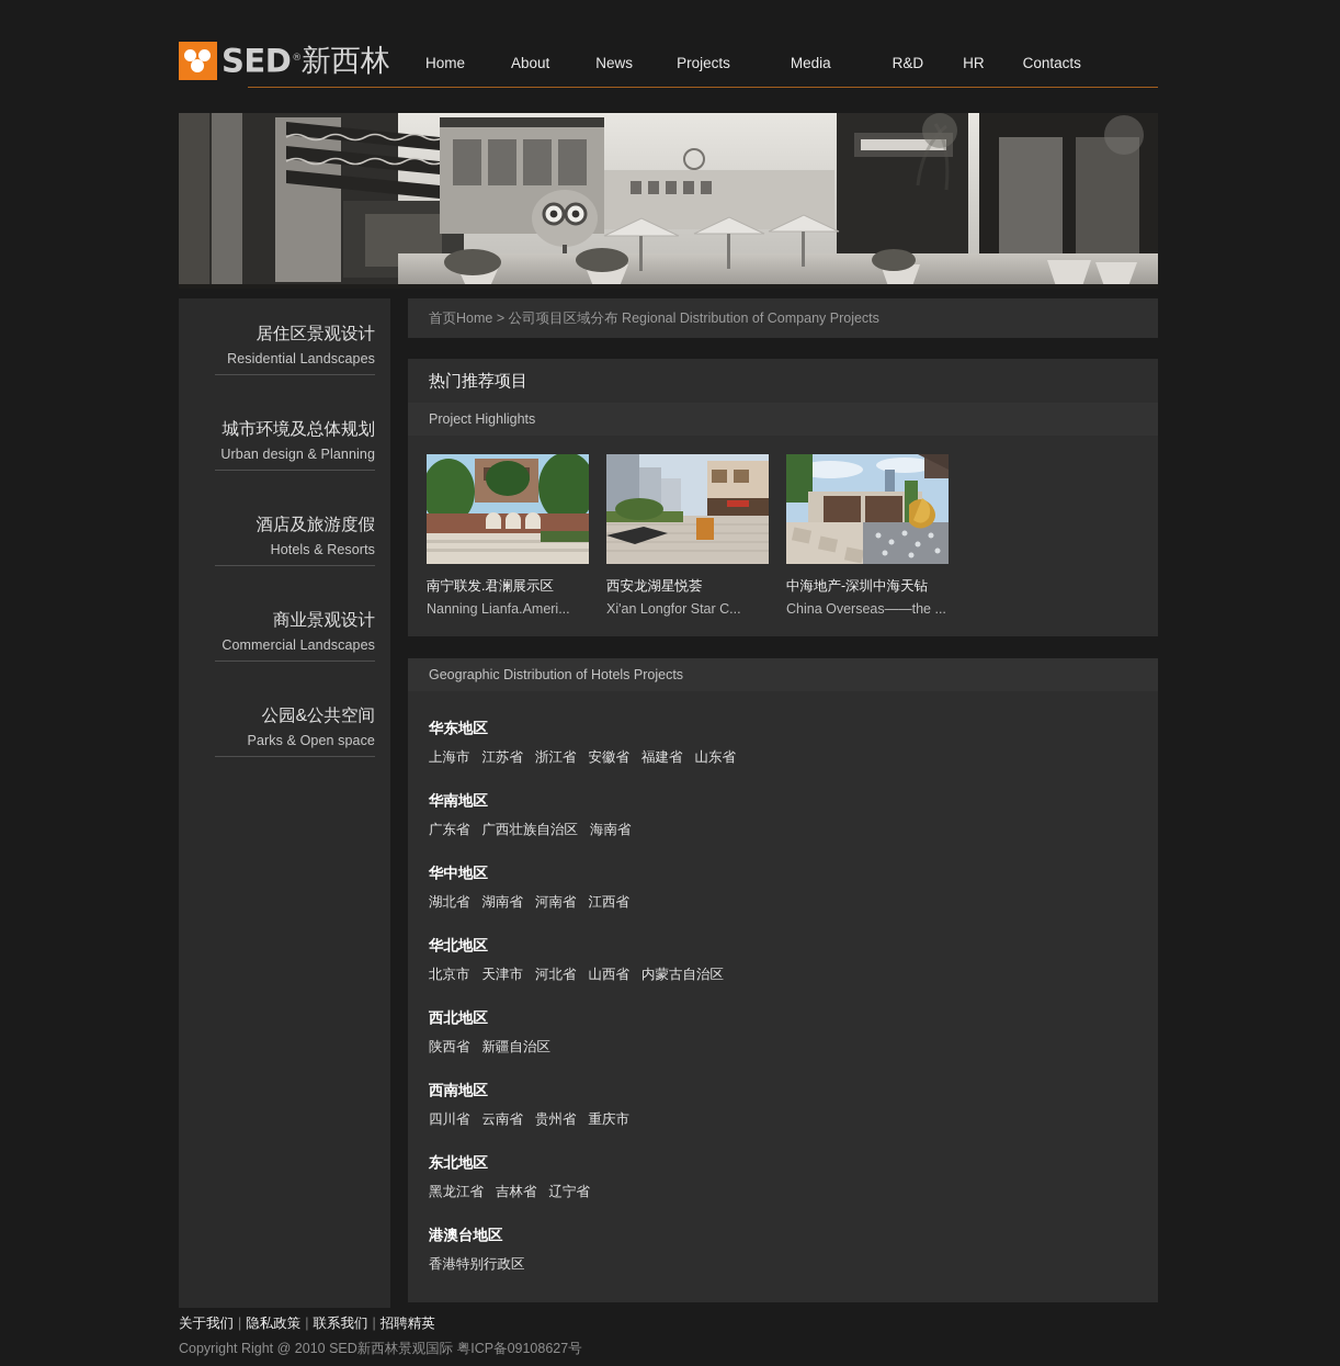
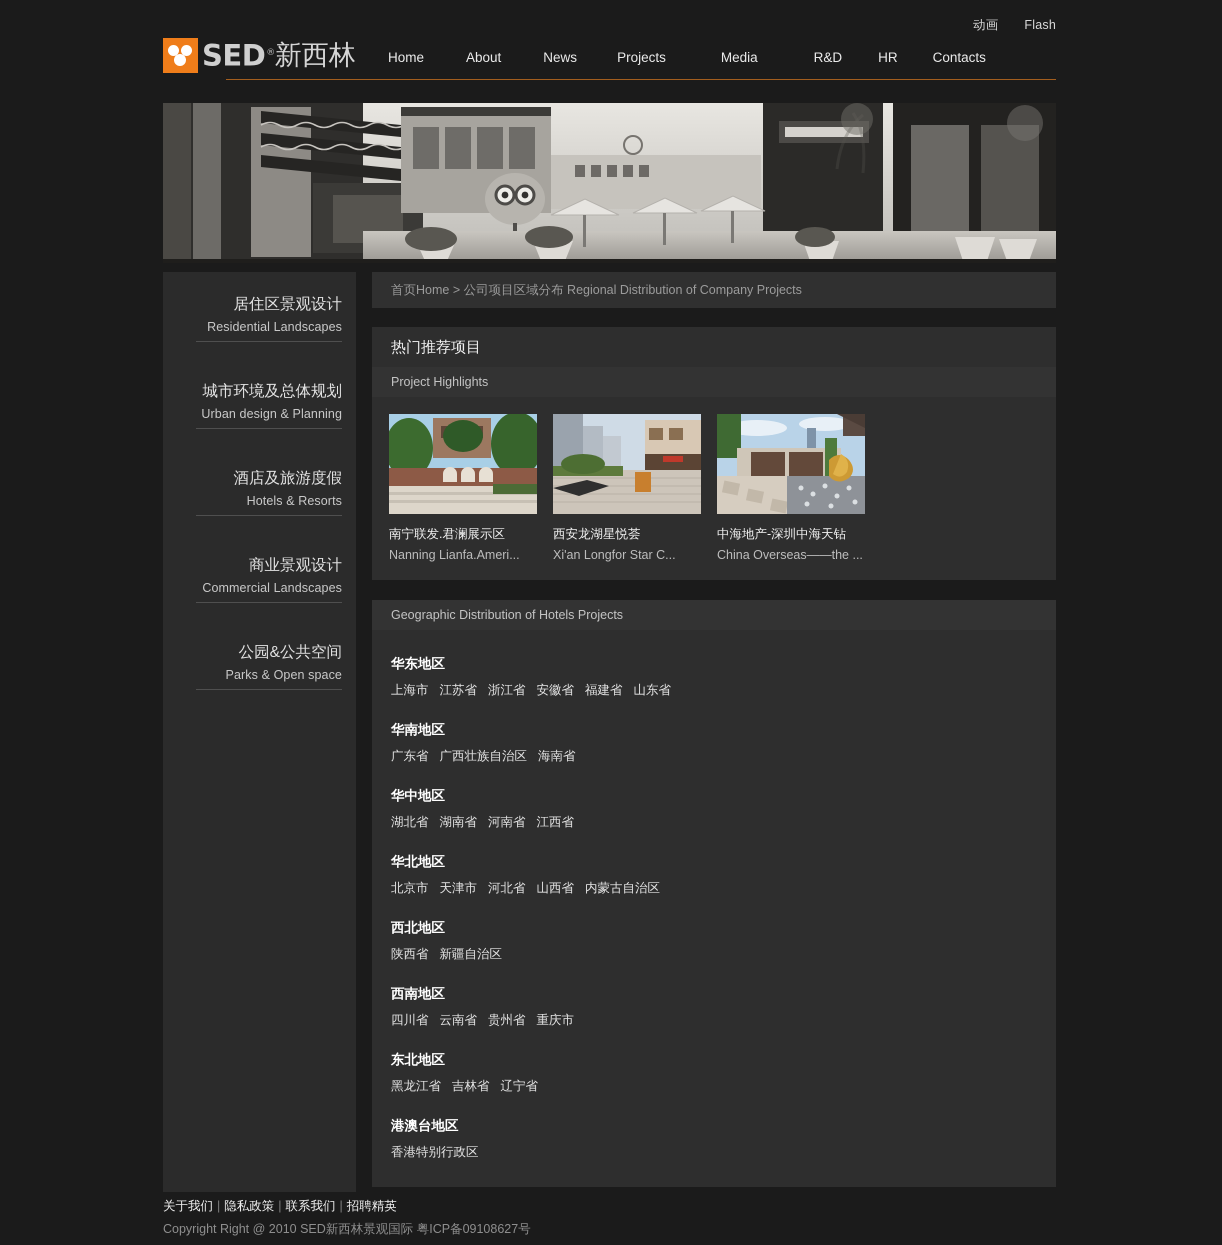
+ 动画
+ Flash
  SED®
  新西林
  Home
  About
  News
  Projects
  Media
  R&D
  HR
  Contacts
  居住区景观设计
  Residential Landscapes
  城市环境及总体规划
  Urban design & Planning
  酒店及旅游度假
  Hotels & Resorts
  商业景观设计
  Commercial Landscapes
  公园&公共空间
  Parks & Open space
  首页Home > 公司项目区域分布 Regional Distribution of Company Projects
  热门推荐项目
  Project Highlights
  南宁联发.君澜展示区
  Nanning Lianfa.Ameri...
  西安龙湖星悦荟
  Xi'an Longfor Star C...
  中海地产-深圳中海天钻
  China Overseas——the ...
  Geographic Distribution of Hotels Projects
  华东地区
  上海市 江苏省 浙江省 安徽省 福建省 山东省
  华南地区
  广东省 广西壮族自治区 海南省
  华中地区
  湖北省 湖南省 河南省 江西省
  华北地区
  北京市 天津市 河北省 山西省 内蒙古自治区
  西北地区
  陕西省 新疆自治区
  西南地区
  四川省 云南省 贵州省 重庆市
  东北地区
  黑龙江省 吉林省 辽宁省
  港澳台地区
  香港特别行政区
  关于我们 | 隐私政策 | 联系我们 | 招聘精英
  Copyright Right @ 2010 SED新西林景观国际 粤ICP备09108627号
